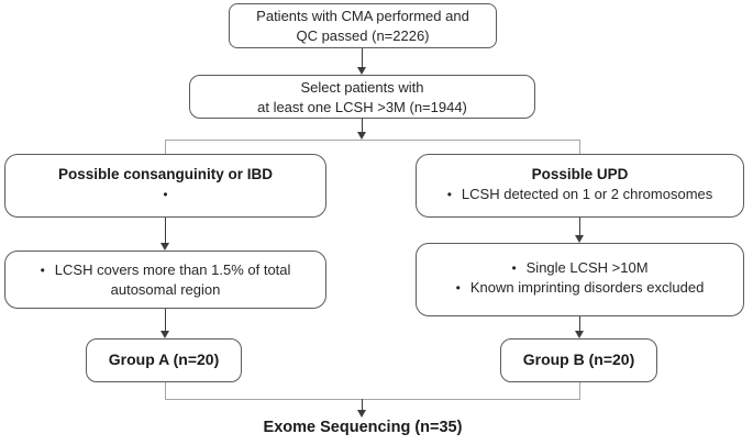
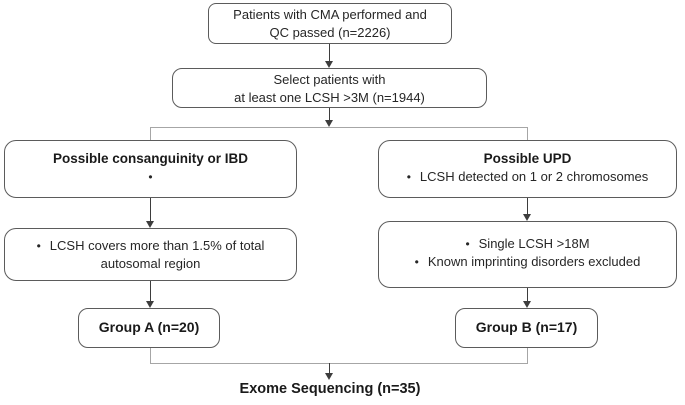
  Patients with CMA performed and
  QC passed (n=2226)
  Select patients with
  at least one LCSH >3M (n=1944)
  Possible consanguinity or IBD
  •
  Possible UPD
  •
  LCSH detected on 1 or 2 chromosomes
  •
  LCSH covers more than 1.5% of total
  autosomal region
  •
- Single LCSH >10M
+ Single LCSH >18M
  •
  Known imprinting disorders excluded
  Group A (n=20)
- Group B (n=20)
+ Group B (n=17)
  Exome Sequencing (n=35)
